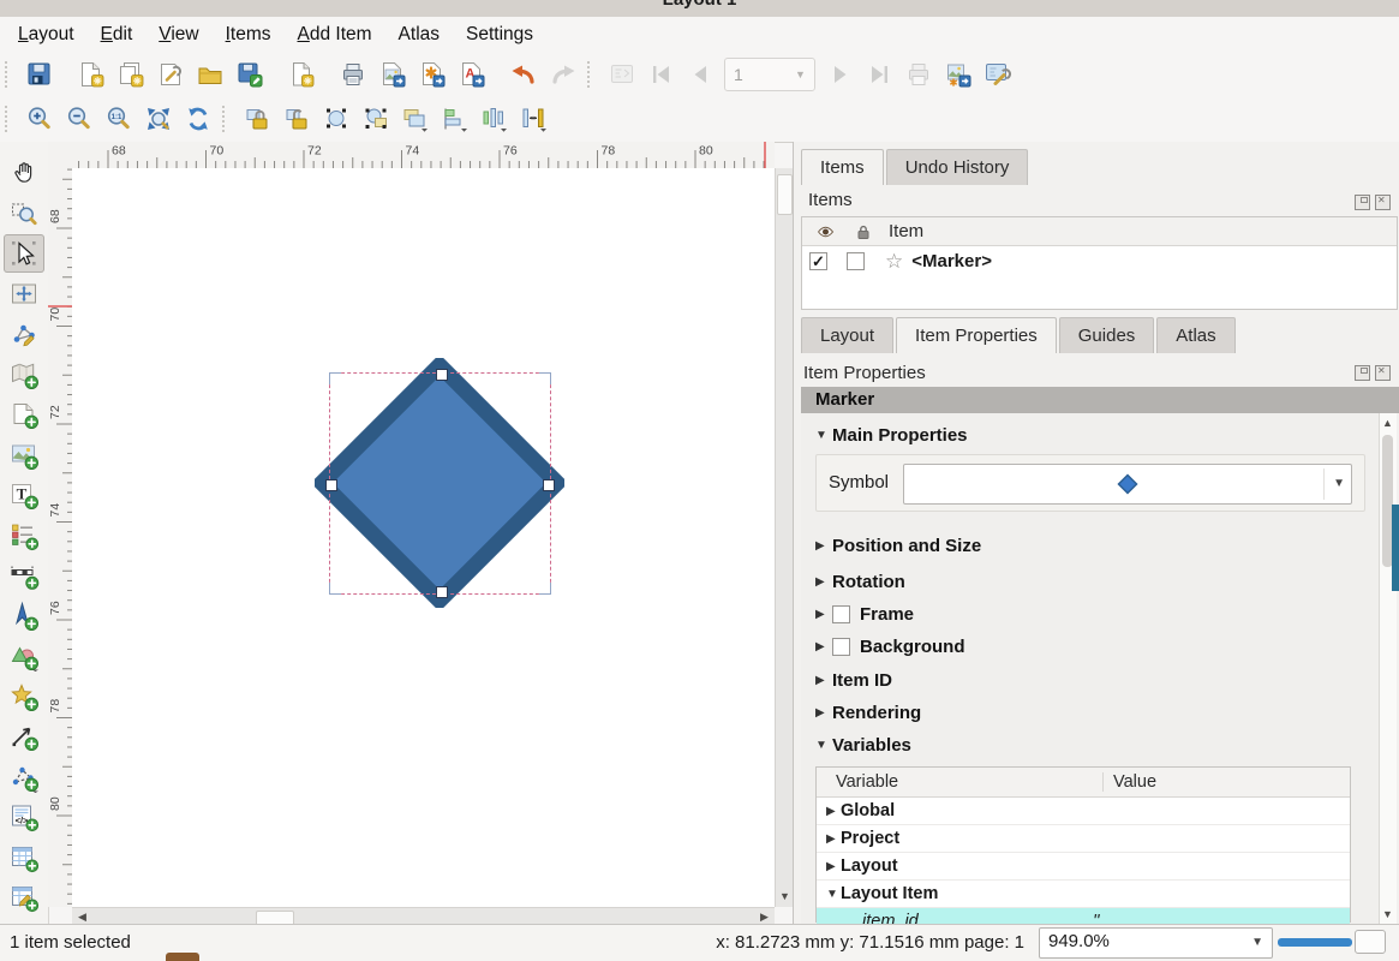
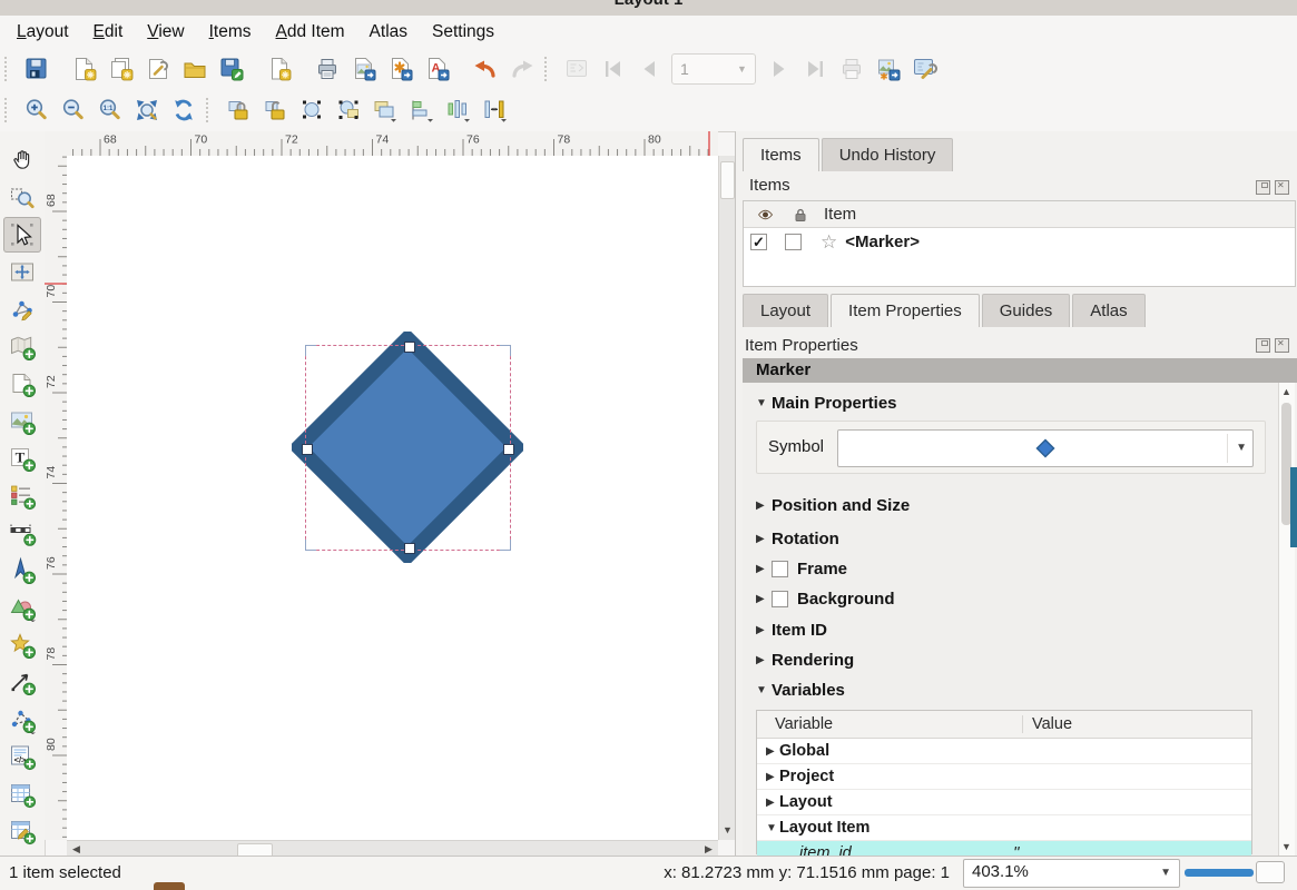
  Layout
  Edit
  View
  Items
  Add Item
  Atlas
  Settings
  A
  1
  ▼
  T
  </>
  68
  70
  72
  74
  76
  78
  80
  ▼
  ◀
  ▶
  Items
  Undo History
  Items
  ✕
  Item
  ✓
  ☆
  <Marker>
  Layout
  Item Properties
  Guides
  Atlas
  Item Properties
  ✕
  Marker
  ▼
  Main Properties
  Symbol
  ▼
  ▶
  Position and Size
  ▶
  Rotation
  ▶
  Frame
  ▶
  Background
  ▶
  Item ID
  ▶
  Rendering
  ▼
  Variables
  Variable
  Value
  ▶
  Global
  ▶
  Project
  ▶
  Layout
  ▼
  Layout Item
  item_id
  ''
  ▲
  ▼
  1 item selected
  x: 81.2723 mm y: 71.1516 mm page: 1
- 949.0%
+ 403.1%
  ▼
